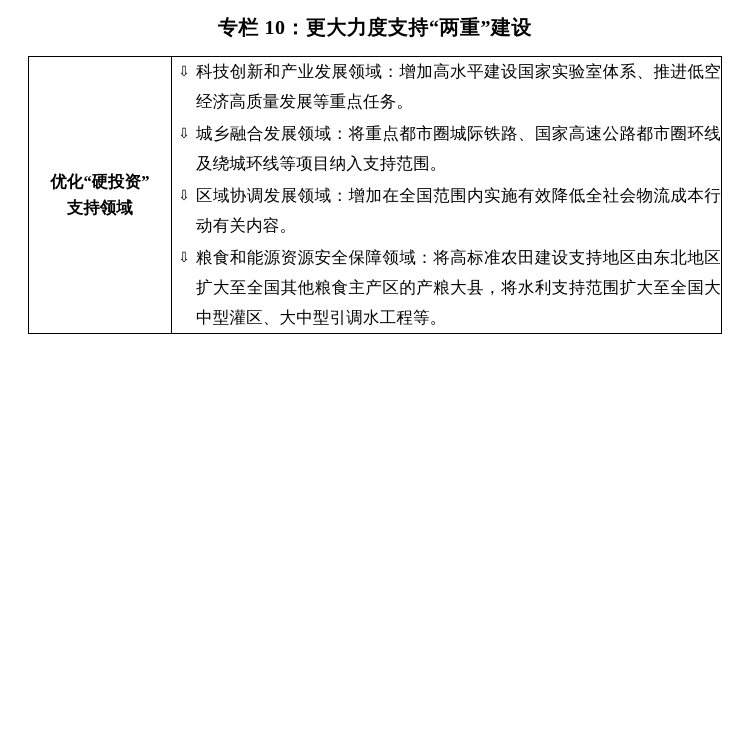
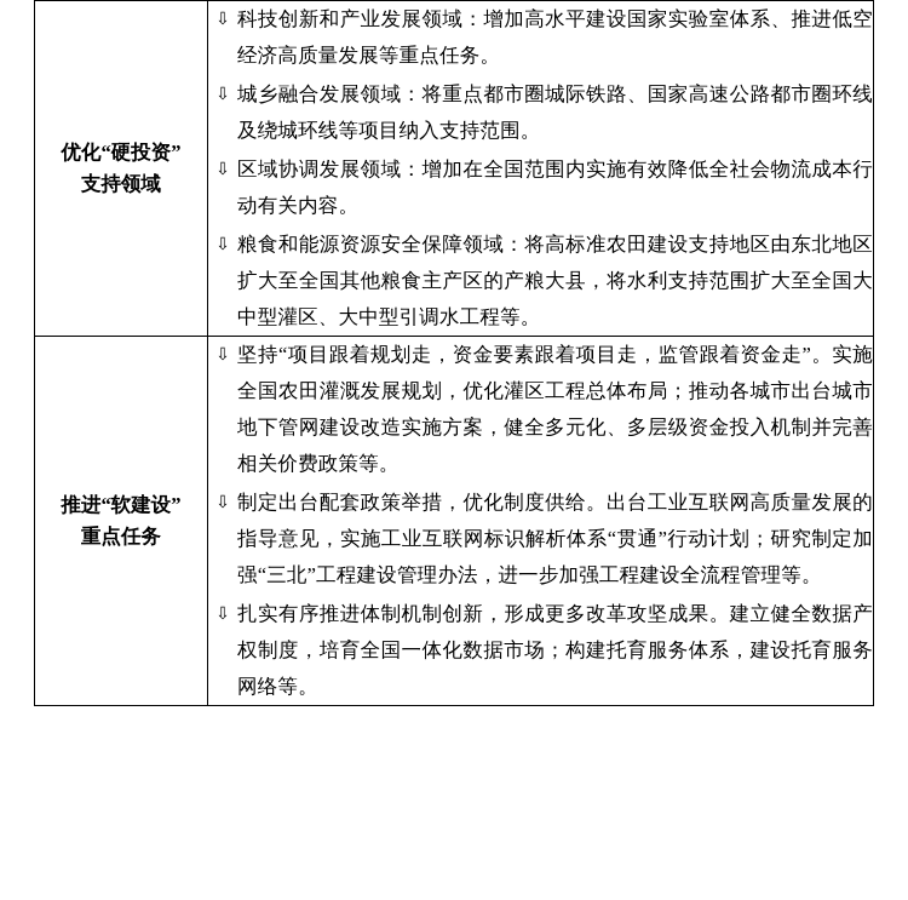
- 专栏 10：更大力度支持“两重”建设
  优化“硬投资” 支持领域	⇩ 科技创新和产业发展领域：增加高水平建设国家实验室体系、推进低空经济高质量发展等重点任务。 ⇩ 城乡融合发展领域：将重点都市圈城际铁路、国家高速公路都市圈环线及绕城环线等项目纳入支持范围。 ⇩ 区域协调发展领域：增加在全国范围内实施有效降低全社会物流成本行动有关内容。 ⇩ 粮食和能源资源安全保障领域：将高标准农田建设支持地区由东北地区扩大至全国其他粮食主产区的产粮大县，将水利支持范围扩大至全国大中型灌区、大中型引调水工程等。
+ 推进“软建设” 重点任务	⇩ 坚持“项目跟着规划走，资金要素跟着项目走，监管跟着资金走”。实施全国农田灌溉发展规划，优化灌区工程总体布局；推动各城市出台城市地下管网建设改造实施方案，健全多元化、多层级资金投入机制并完善相关价费政策等。 ⇩ 制定出台配套政策举措，优化制度供给。出台工业互联网高质量发展的指导意见，实施工业互联网标识解析体系“贯通”行动计划；研究制定加强“三北”工程建设管理办法，进一步加强工程建设全流程管理等。 ⇩ 扎实有序推进体制机制创新，形成更多改革攻坚成果。建立健全数据产权制度，培育全国一体化数据市场；构建托育服务体系，建设托育服务网络等。
